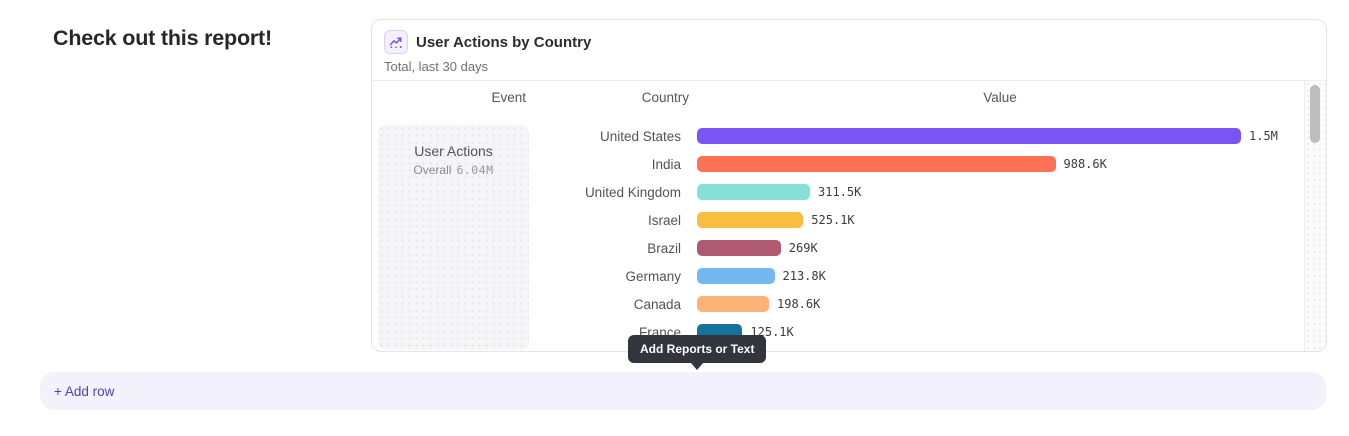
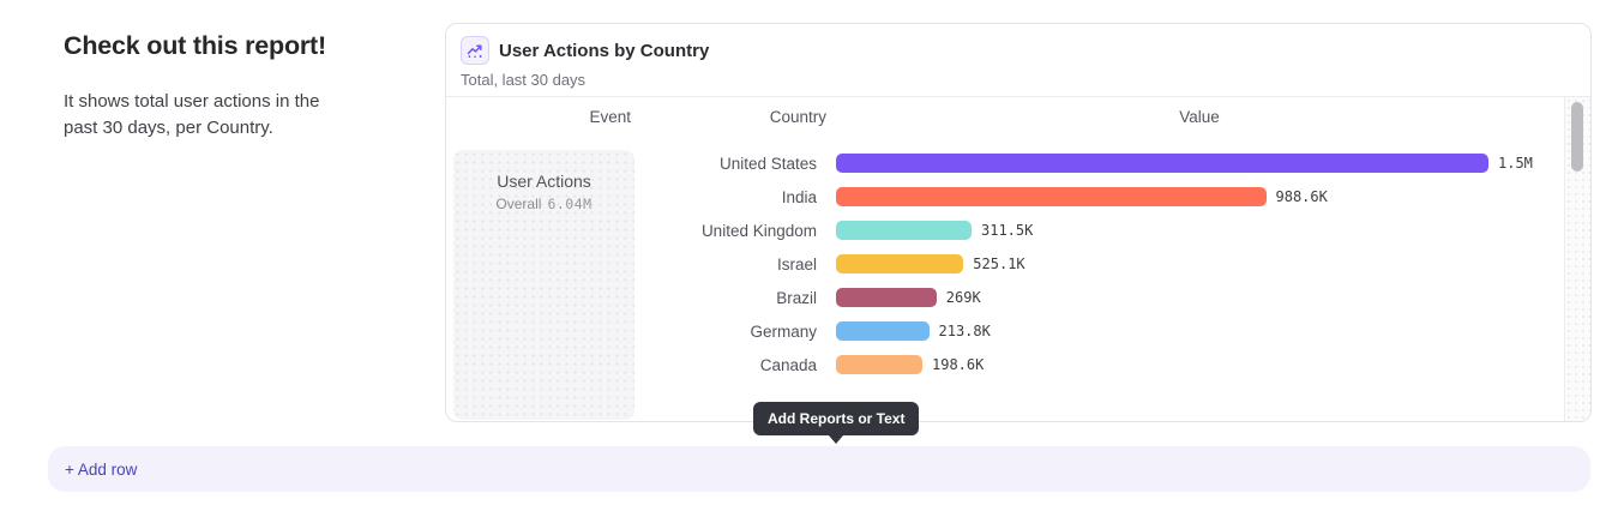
  Check out this report!
+ It shows total user actions in the past 30 days, per Country.
  User Actions by Country
  Total, last 30 days
  Event
  Country
  Value
  User Actions
  Overall 6.04M
  United States
  1.5M
  India
  988.6K
  United Kingdom
  311.5K
  Israel
  525.1K
  Brazil
  269K
  Germany
  213.8K
  Canada
  198.6K
- France
- 125.1K
  Add Reports or Text
  + Add row
